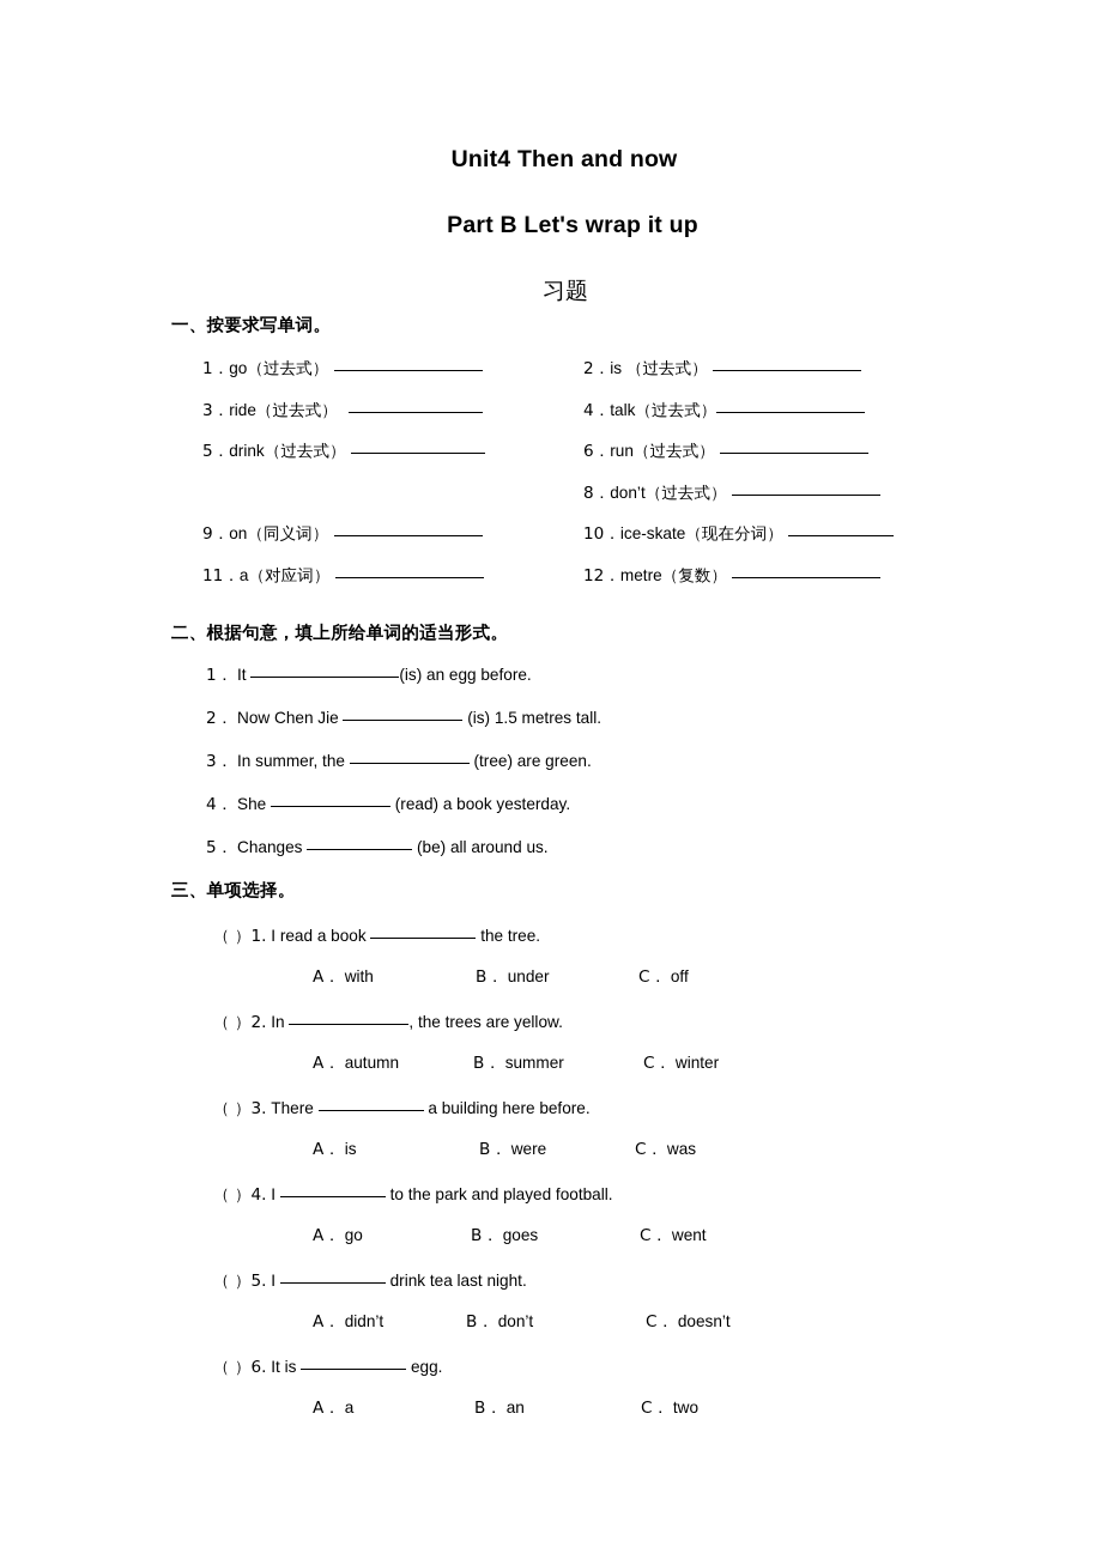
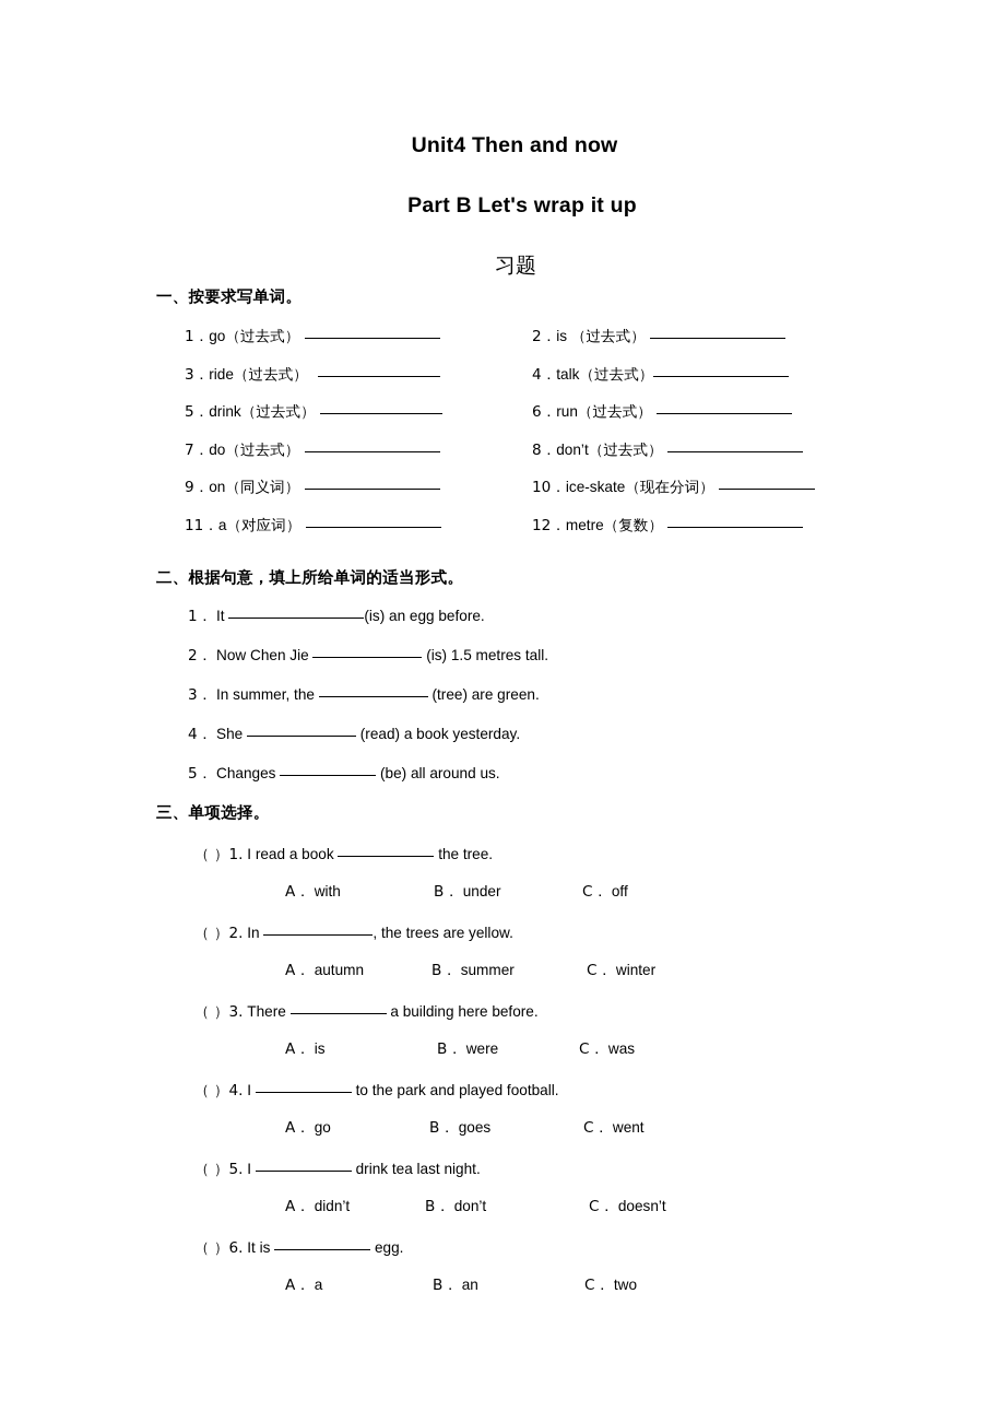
  Unit4 Then and now
  Part B Let's wrap it up
  习题
  一、按要求写单词。
  1．go（过去式）
  2．is （过去式）
  3．ride（过去式）
  4．talk（过去式）
  5．drink（过去式）
  6．run（过去式）
+ 7．do（过去式）
  8．don’t（过去式）
  9．on（同义词）
  10．ice-skate（现在分词）
  11．a（对应词）
  12．metre（复数）
  二、根据句意，填上所给单词的适当形式。
  1． It (is) an egg before.
  2． Now Chen Jie (is) 1.5 metres tall.
  3． In summer, the (tree) are green.
  4． She (read) a book yesterday.
  5． Changes (be) all around us.
  三、单项选择。
  （ ）1. I read a book the tree.
  A． with
  B． under
  C． off
  （ ）2. In , the trees are yellow.
  A． autumn
  B． summer
  C． winter
  （ ）3. There a building here before.
  A． is
  B． were
  C． was
  （ ）4. I to the park and played football.
  A． go
  B． goes
  C． went
  （ ）5. I drink tea last night.
  A． didn’t
  B． don’t
  C． doesn’t
  （ ）6. It is egg.
  A． a
  B． an
  C． two
